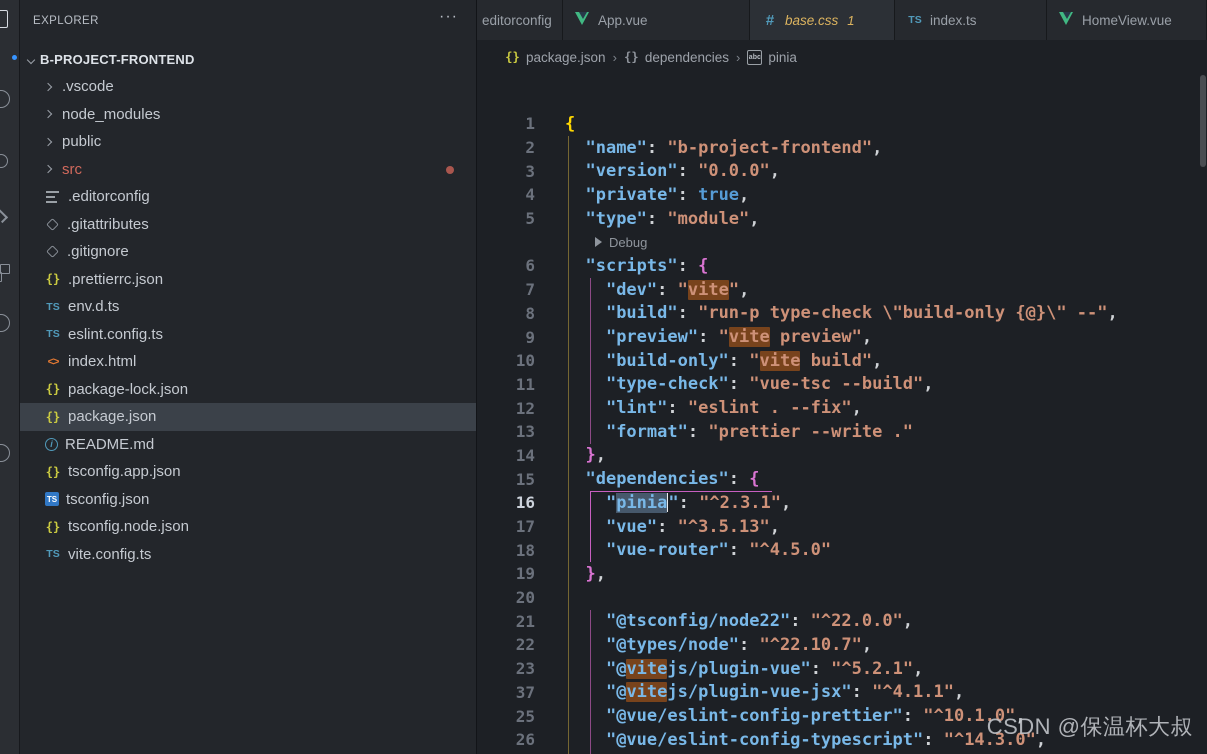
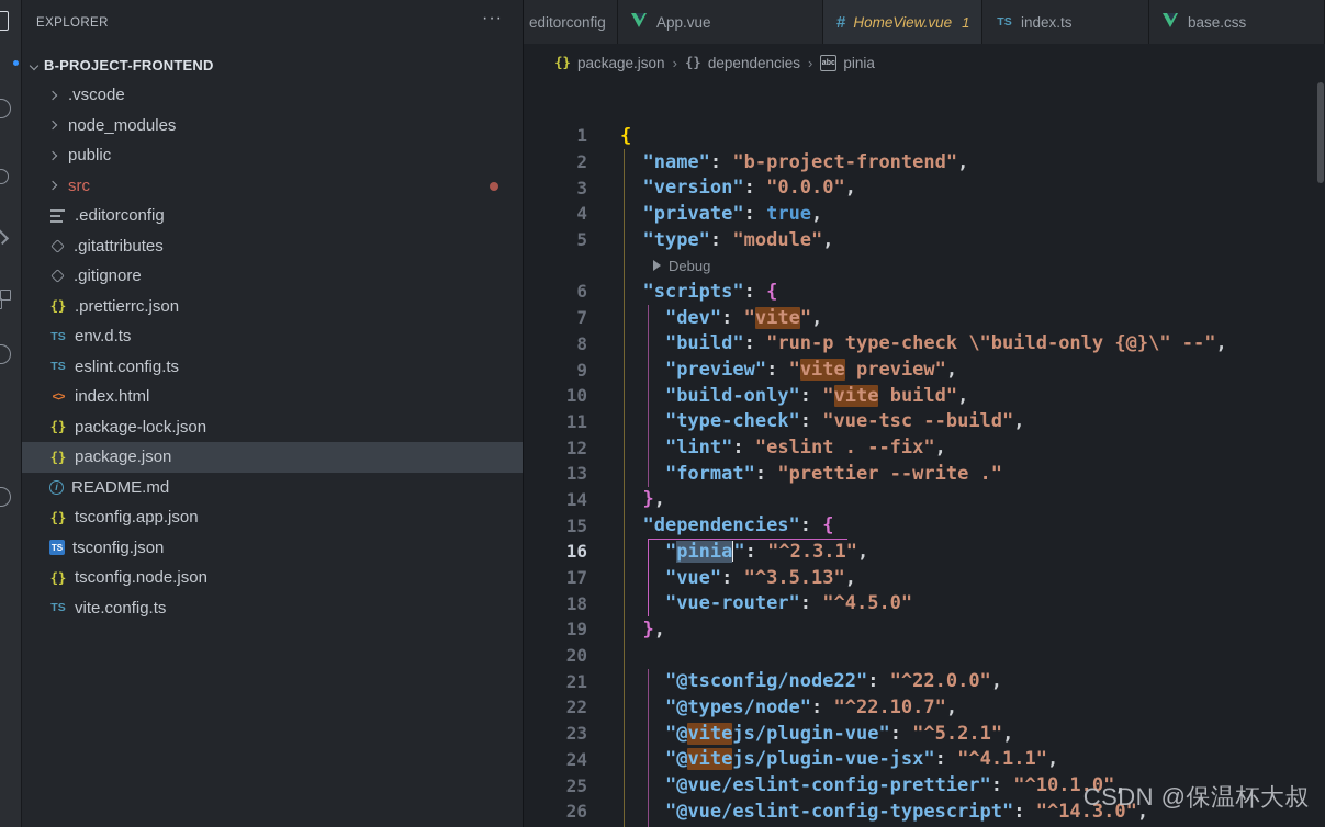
  EXPLORER
  ···
  B-PROJECT-FRONTEND
  .vscode
  node_modules
  public
  src
  .editorconfig
  .gitattributes
  .gitignore
  .prettierrc.json
  env.d.ts
  eslint.config.ts
  index.html
  package-lock.json
  package.json
  README.md
  tsconfig.app.json
  tsconfig.json
  tsconfig.node.json
  vite.config.ts
  editorconfig
  App.vue
- base.css
+ HomeView.vue
  1
  index.ts
- HomeView.vue
+ base.css
  package.json
  ›
  dependencies
  ›
  pinia
  1
  {
  2
  "name": "b-project-frontend",
  3
  "version": "0.0.0",
  4
  "private": true,
  5
  "type": "module",
  Debug
  6
  "scripts": {
  7
  "dev": "vite",
  8
  "build": "run-p type-check \"build-only {@}\" --",
  9
  "preview": "vite preview",
  10
  "build-only": "vite build",
  11
  "type-check": "vue-tsc --build",
  12
  "lint": "eslint . --fix",
  13
  "format": "prettier --write ."
  14
  },
  15
  "dependencies": {
  16
  "pinia": "^2.3.1",
  17
  "vue": "^3.5.13",
  18
  "vue-router": "^4.5.0"
  19
  },
  20
  21
  "@tsconfig/node22": "^22.0.0",
  22
  "@types/node": "^22.10.7",
  23
  "@vitejs/plugin-vue": "^5.2.1",
- 37
+ 24
  "@vitejs/plugin-vue-jsx": "^4.1.1",
  25
  "@vue/eslint-config-prettier": "^10.1.0",
  26
  "@vue/eslint-config-typescript": "^14.3.0",
  CSDN @保温杯大叔
